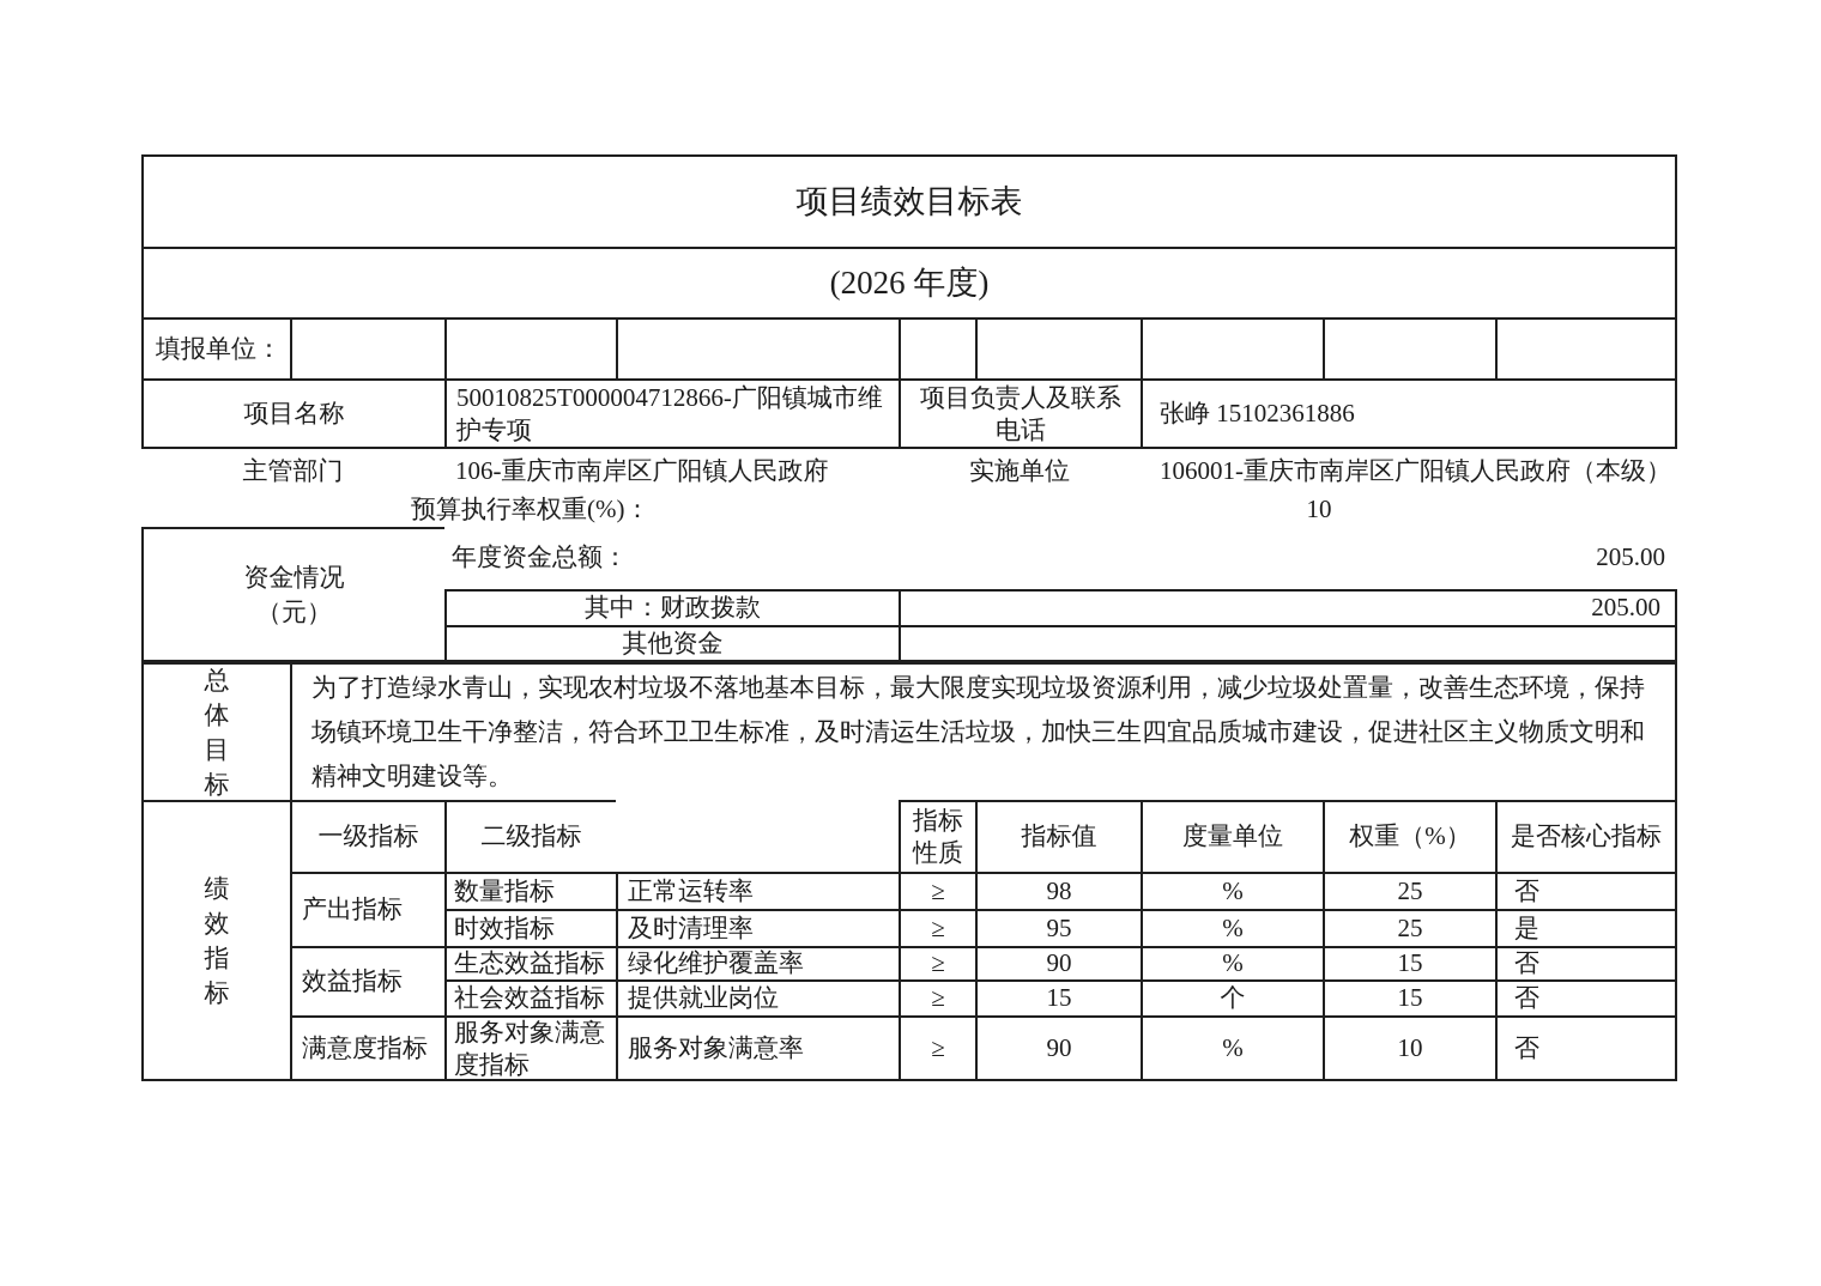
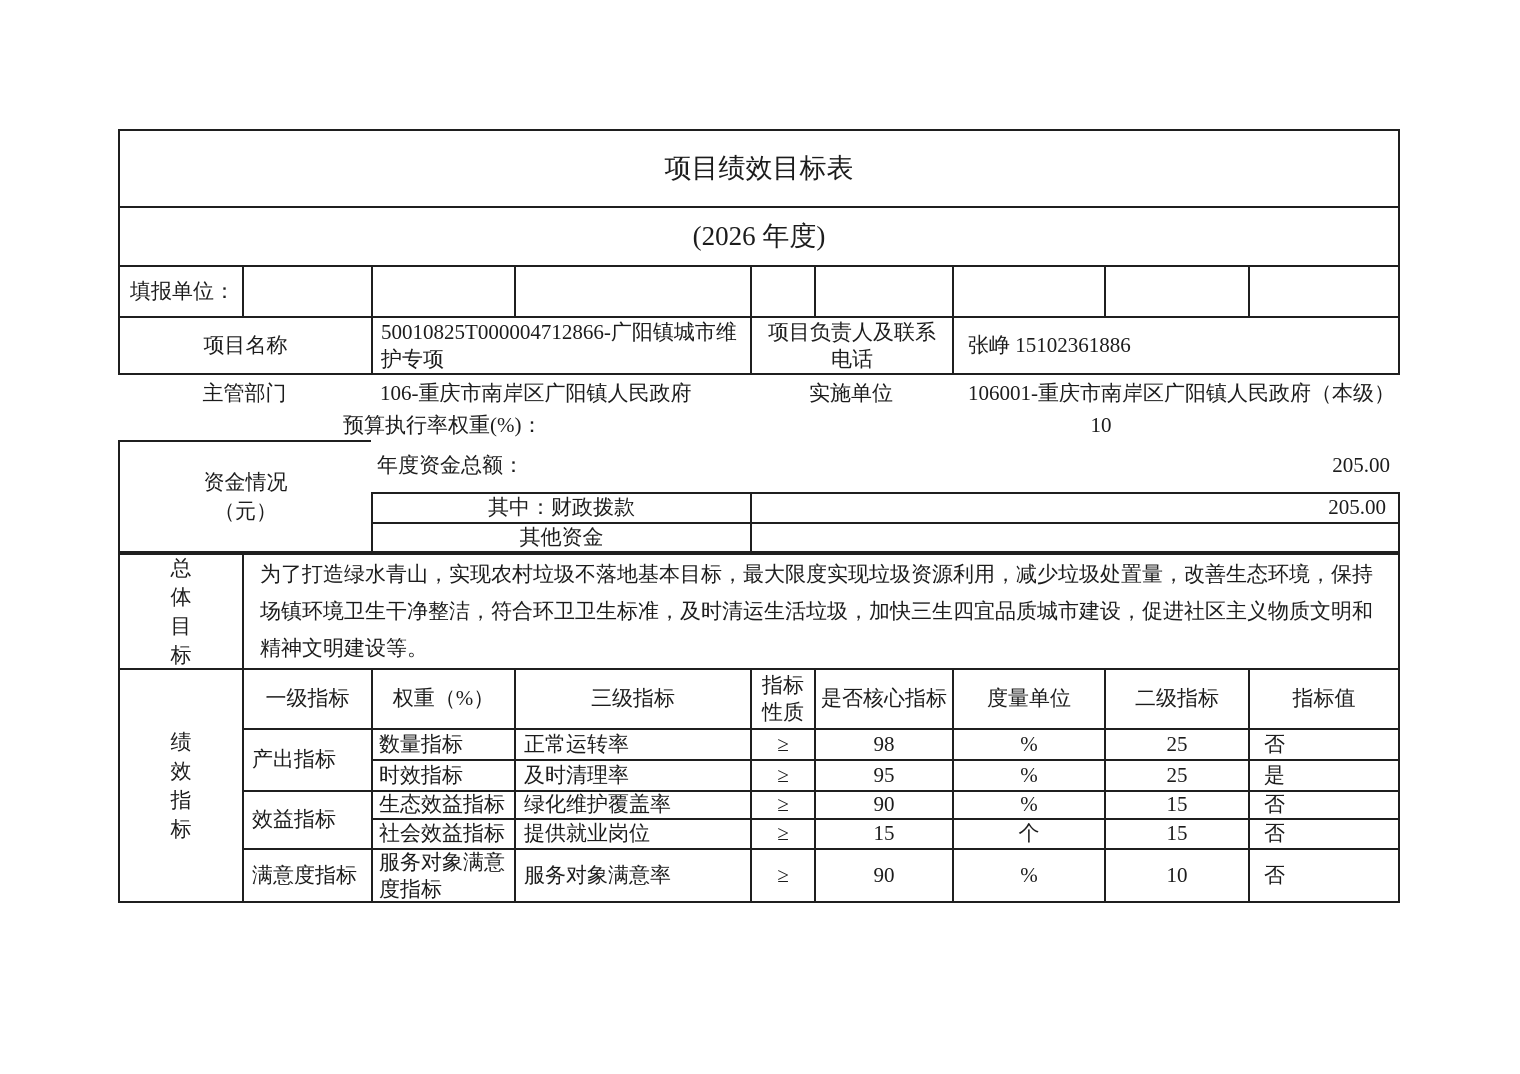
  项目绩效目标表
  (2026 年度)
  填报单位：
  项目名称
  50010825T000004712866-广阳镇城市维护专项
  项目负责人及联系电话
  张峥 15102361886
  主管部门
  106-重庆市南岸区广阳镇人民政府
  实施单位
  106001-重庆市南岸区广阳镇人民政府（本级）
  预算执行率权重(%)：
  10
  资金情况
  （元）
  年度资金总额：
  205.00
  其中：财政拨款
  205.00
  其他资金
  总
  体
  目
  标
  为了打造绿水青山，实现农村垃圾不落地基本目标，最大限度实现垃圾资源利用，减少垃圾处置量，改善生态环境，保持场镇环境卫生干净整洁，符合环卫卫生标准，及时清运生活垃圾，加快三生四宜品质城市建设，促进社区主义物质文明和精神文明建设等。
  绩
  效
  指
  标
  一级指标
- 二级指标
+ 权重（%）
+ 三级指标
  指标性质
- 指标值
+ 是否核心指标
  度量单位
- 权重（%）
+ 二级指标
- 是否核心指标
+ 指标值
  产出指标
  效益指标
  满意度指标
  数量指标
  正常运转率
  ≥
  98
  %
  25
  否
  时效指标
  及时清理率
  ≥
  95
  %
  25
  是
  生态效益指标
  绿化维护覆盖率
  ≥
  90
  %
  15
  否
  社会效益指标
  提供就业岗位
  ≥
  15
  个
  15
  否
  服务对象满意度指标
  服务对象满意率
  ≥
  90
  %
  10
  否
